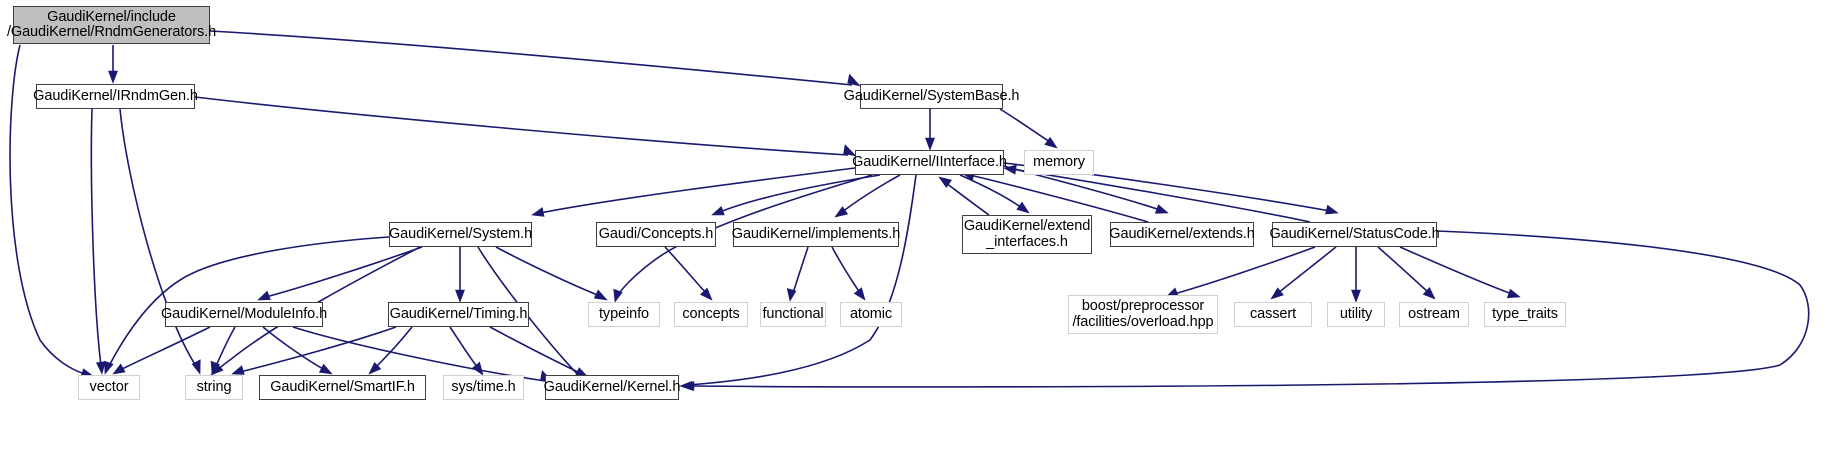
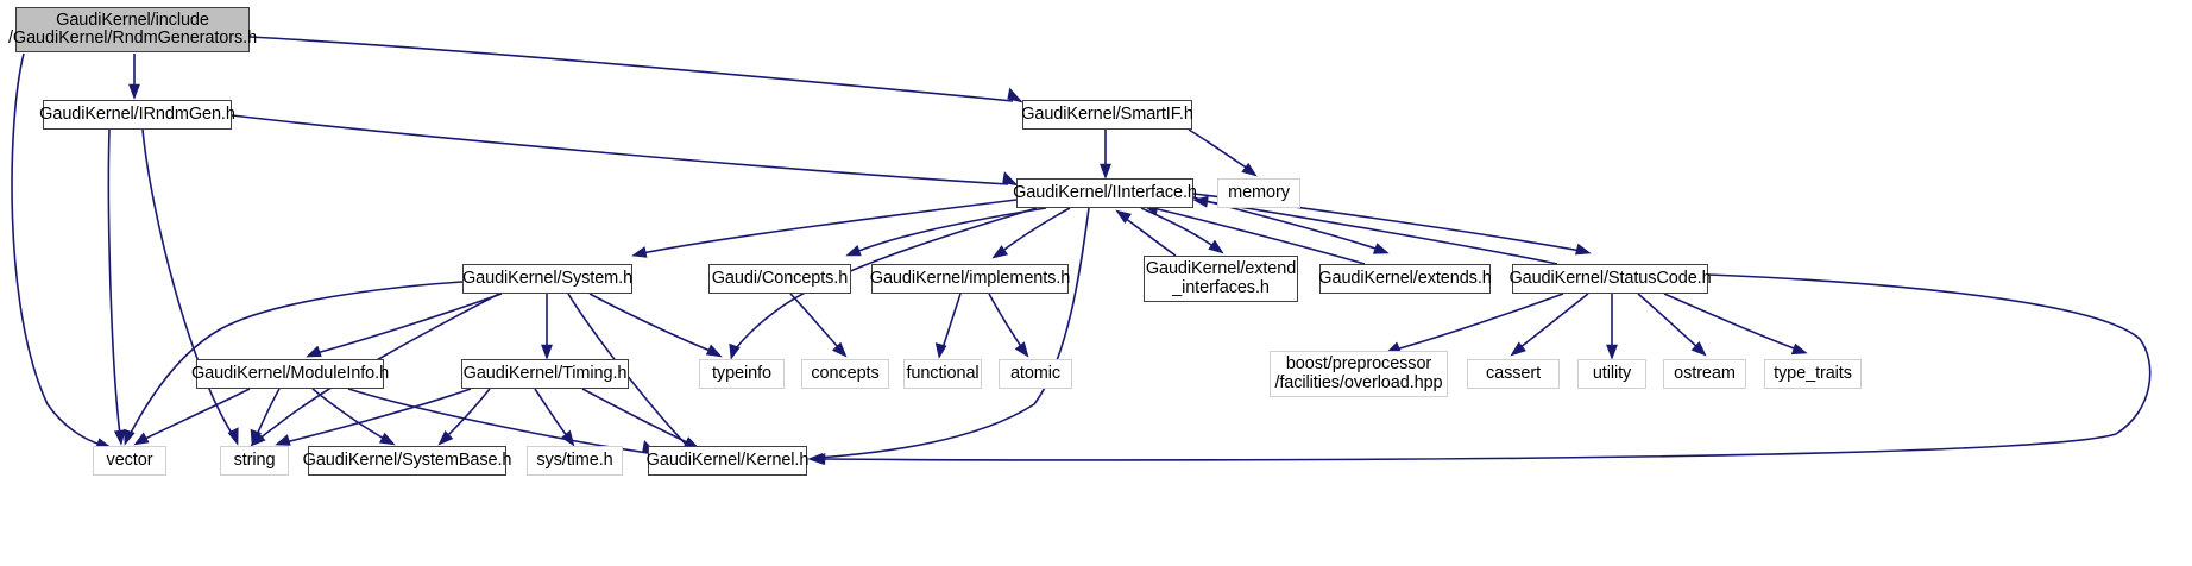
  GaudiKernel/include
  /GaudiKernel/RndmGenerators.h
  GaudiKernel/IRndmGen.h
- GaudiKernel/SystemBase.h
+ GaudiKernel/SmartIF.h
  GaudiKernel/IInterface.h
  memory
  GaudiKernel/System.h
  Gaudi/Concepts.h
  GaudiKernel/implements.h
  GaudiKernel/extend
  _interfaces.h
  GaudiKernel/extends.h
  GaudiKernel/StatusCode.h
  GaudiKernel/ModuleInfo.h
  GaudiKernel/Timing.h
  typeinfo
  concepts
  functional
  atomic
  boost/preprocessor
  /facilities/overload.hpp
  cassert
  utility
  ostream
  type_traits
  vector
  string
- GaudiKernel/SmartIF.h
+ GaudiKernel/SystemBase.h
  sys/time.h
  GaudiKernel/Kernel.h
